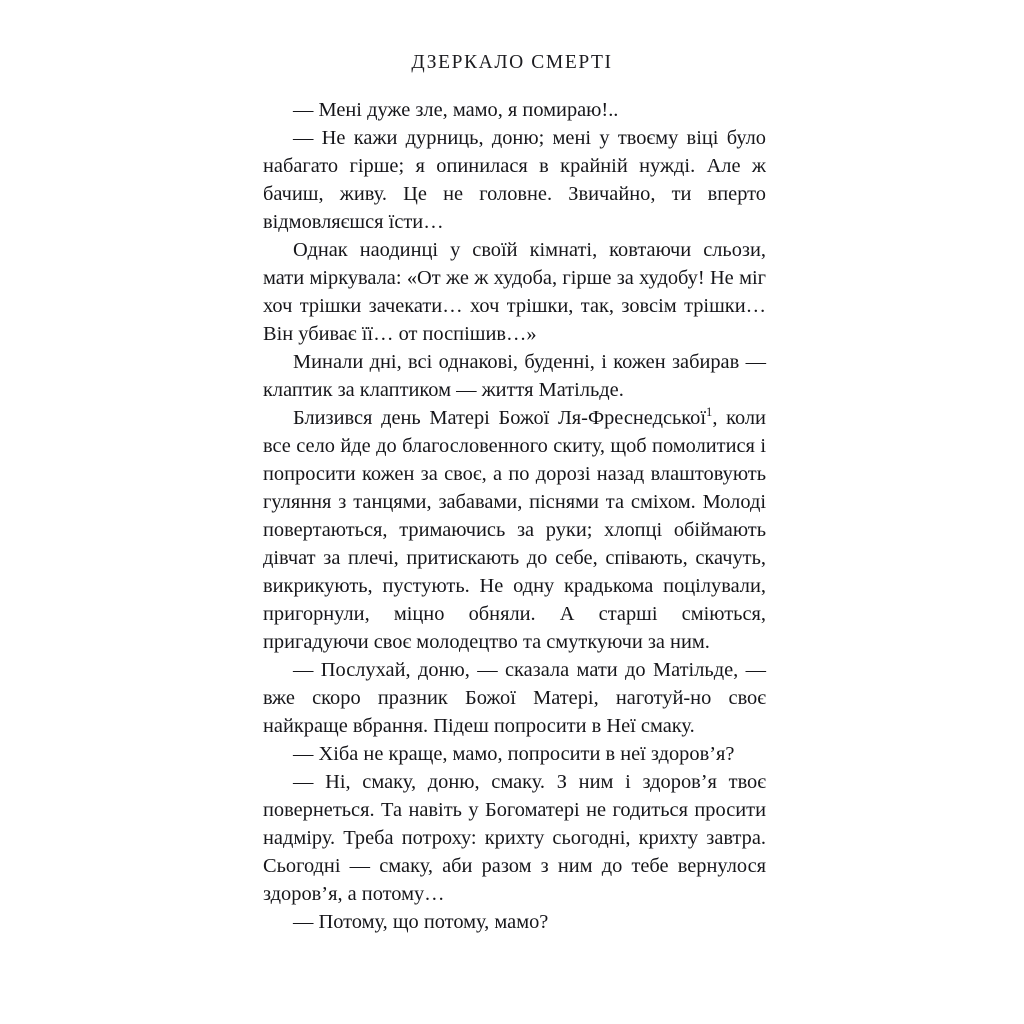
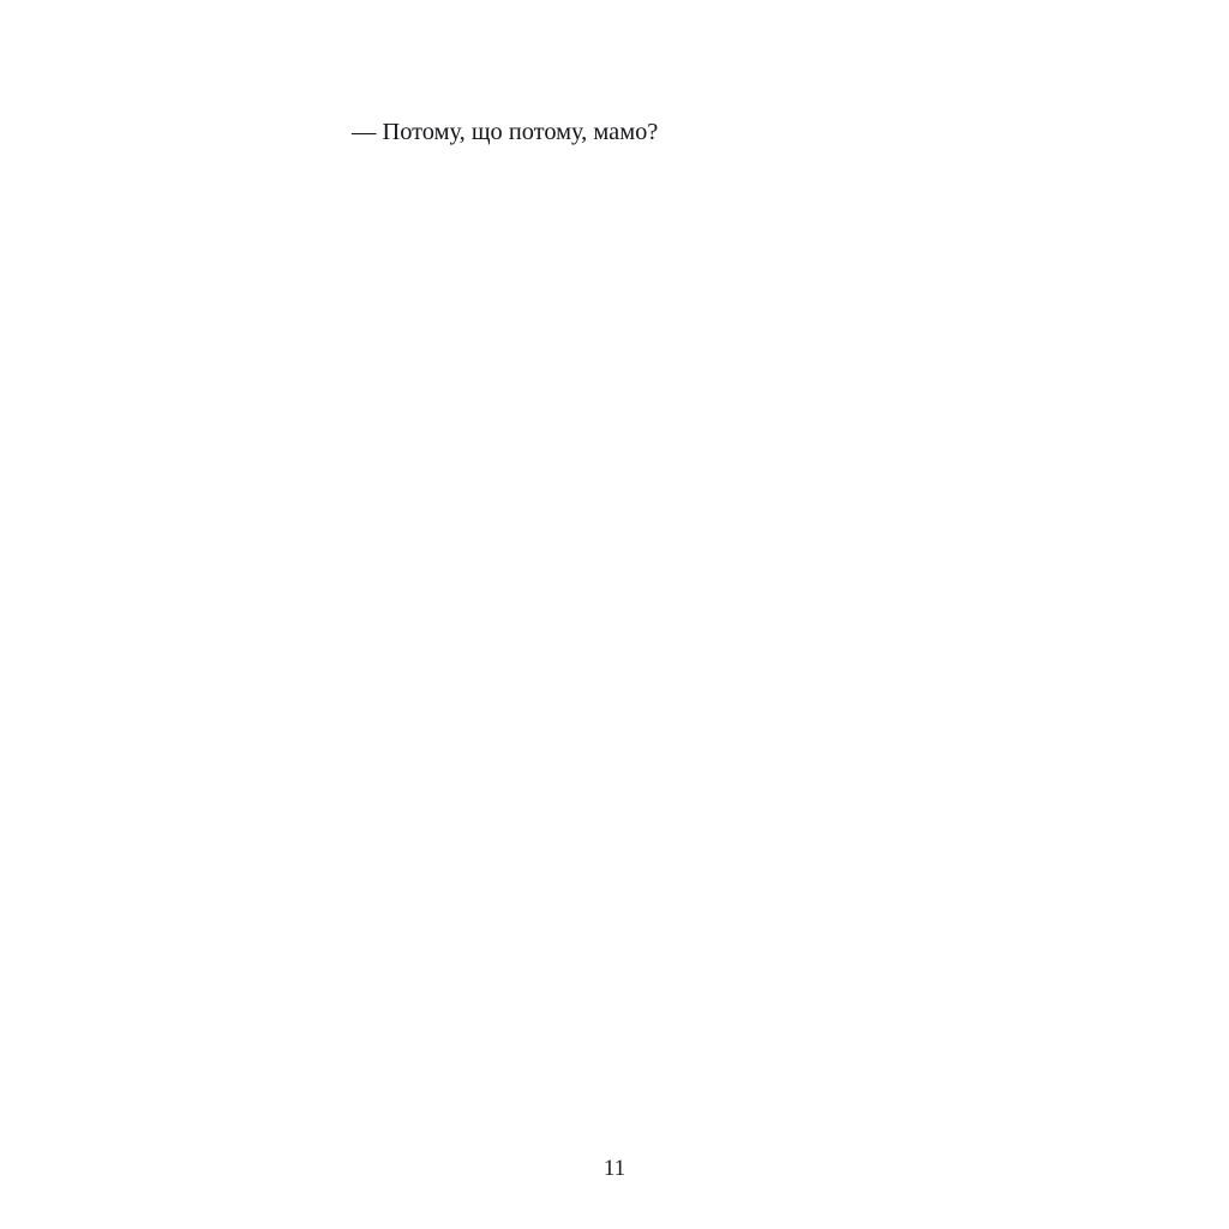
- ДЗЕРКАЛО СМЕРТІ
- — Мені дуже зле, мамо, я помираю!..
- — Не кажи дурниць, доню; мені у твоєму віці було набагато гірше; я опинилася в крайній нужді. Але ж бачиш, живу. Це не головне. Звичайно, ти вперто відмовляєшся їсти…
- Однак наодинці у своїй кімнаті, ковтаючи сльози, мати міркувала: «От же ж худоба, гірше за худобу! Не міг хоч трішки зачекати… хоч трішки, так, зовсім трішки… Він убиває її… от поспішив…»
- Минали дні, всі однакові, буденні, і кожен забирав — клаптик за клаптиком — життя Матільде.
- Близився день Матері Божої Ля-Фреснедської1, коли все село йде до благословенного скиту, щоб помолитися і попросити кожен за своє, а по дорозі назад влаштовують гуляння з танцями, забавами, піснями та сміхом. Молоді повертаються, тримаючись за руки; хлопці обіймають дівчат за плечі, притискають до себе, співають, скачуть, викрикують, пустують. Не одну крадькома поцілували, пригорнули, міцно обняли. А старші сміються, пригадуючи своє молодецтво та смуткуючи за ним.
- — Послухай, доню, — сказала мати до Матільде, — вже скоро празник Божої Матері, наготуй-но своє найкраще вбрання. Підеш попросити в Неї смаку.
- — Хіба не краще, мамо, попросити в неї здоров’я?
- — Ні, смаку, доню, смаку. З ним і здоров’я твоє повернеться. Та навіть у Богоматері не годиться просити надміру. Треба потроху: крихту сьогодні, крихту завтра. Сьогодні — смаку, аби разом з ним до тебе вернулося здоров’я, а потому…
  — Потому, що потому, мамо?
+ 11
